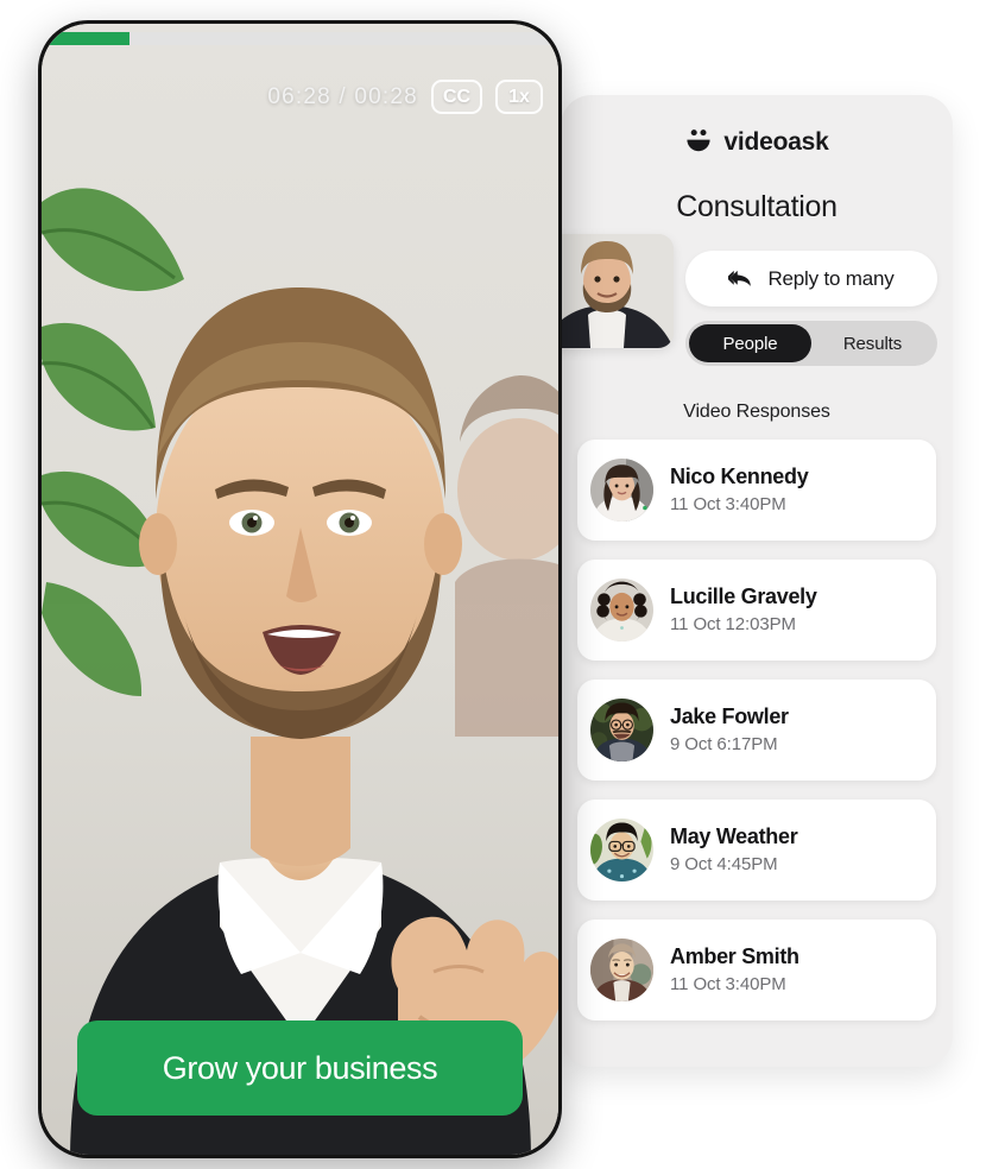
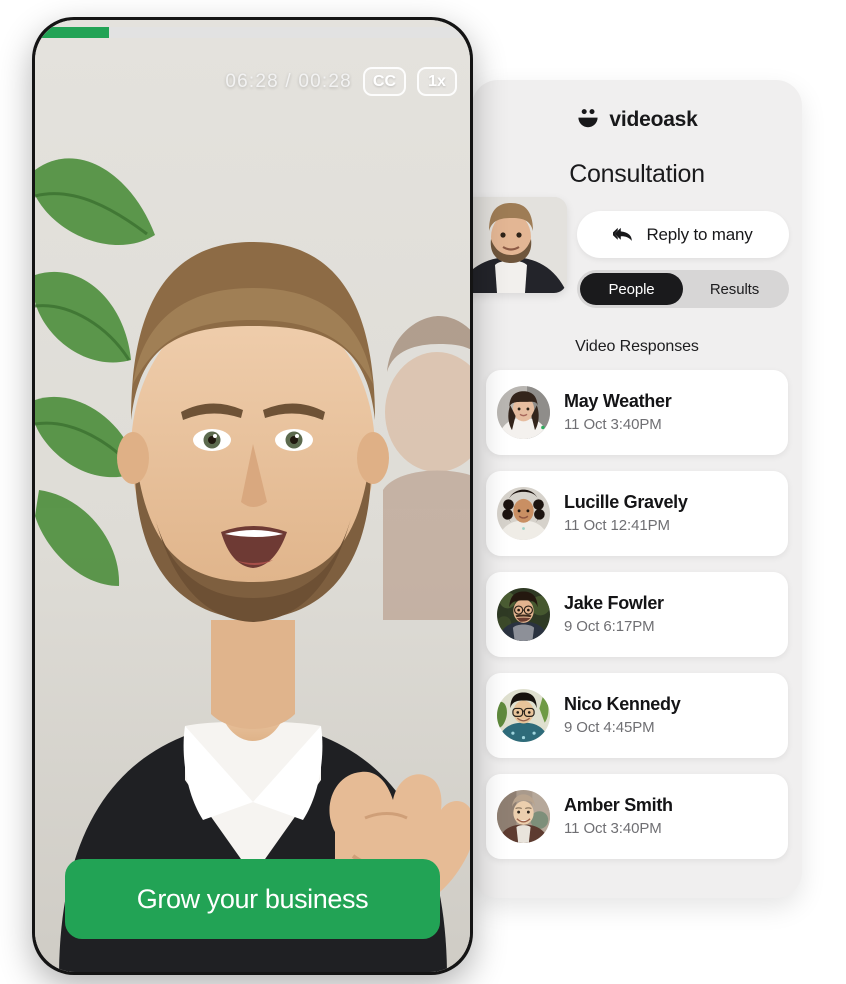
  videoask
  Consultation
  Reply to many
  People
  Results
  Video Responses
- Nico Kennedy
+ May Weather
  11 Oct 3:40PM
  Lucille Gravely
- 11 Oct 12:03PM
+ 11 Oct 12:41PM
  Jake Fowler
  9 Oct 6:17PM
- May Weather
+ Nico Kennedy
  9 Oct 4:45PM
  Amber Smith
  11 Oct 3:40PM
  06:28 / 00:28
  CC
  1x
  Grow your business
